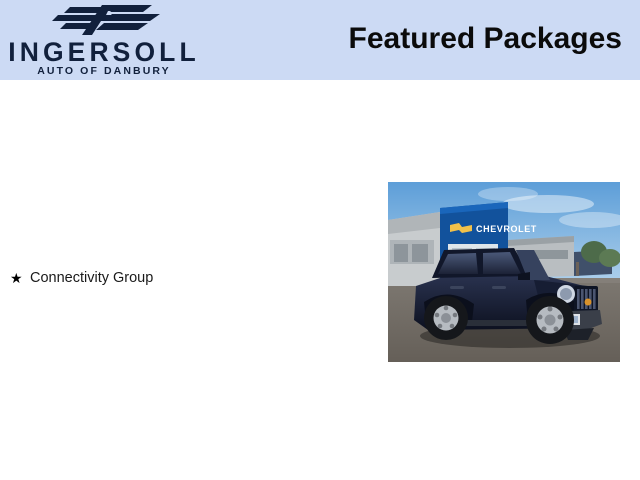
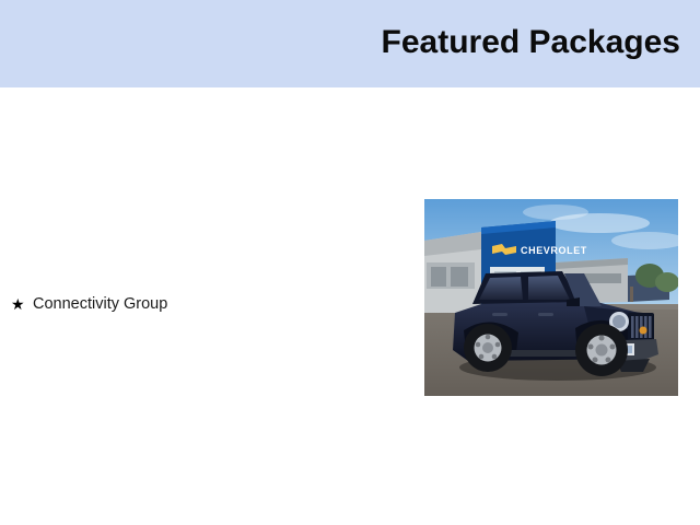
- INGERSOLL
- AUTO OF DANBURY
  Featured Packages
  ★
  Connectivity Group
  CHEVROLET
